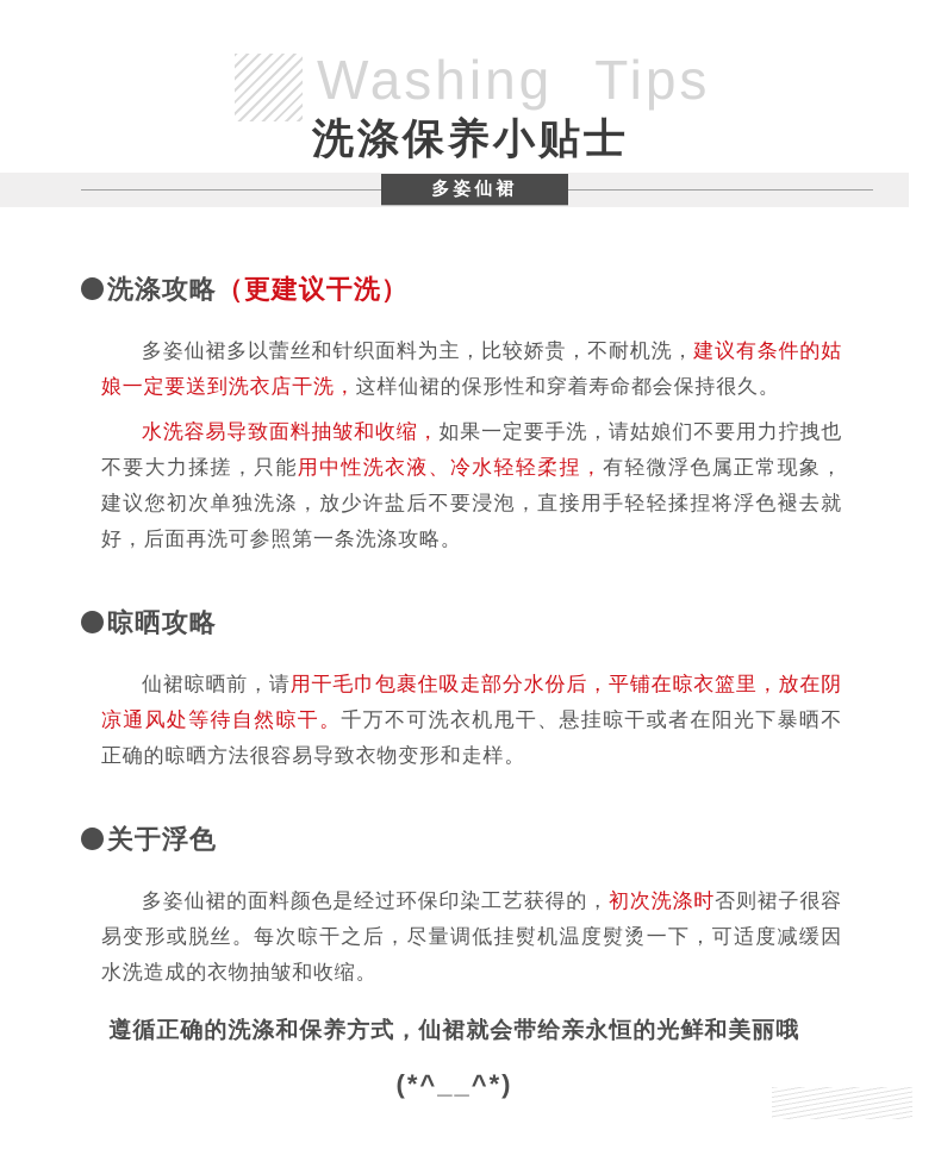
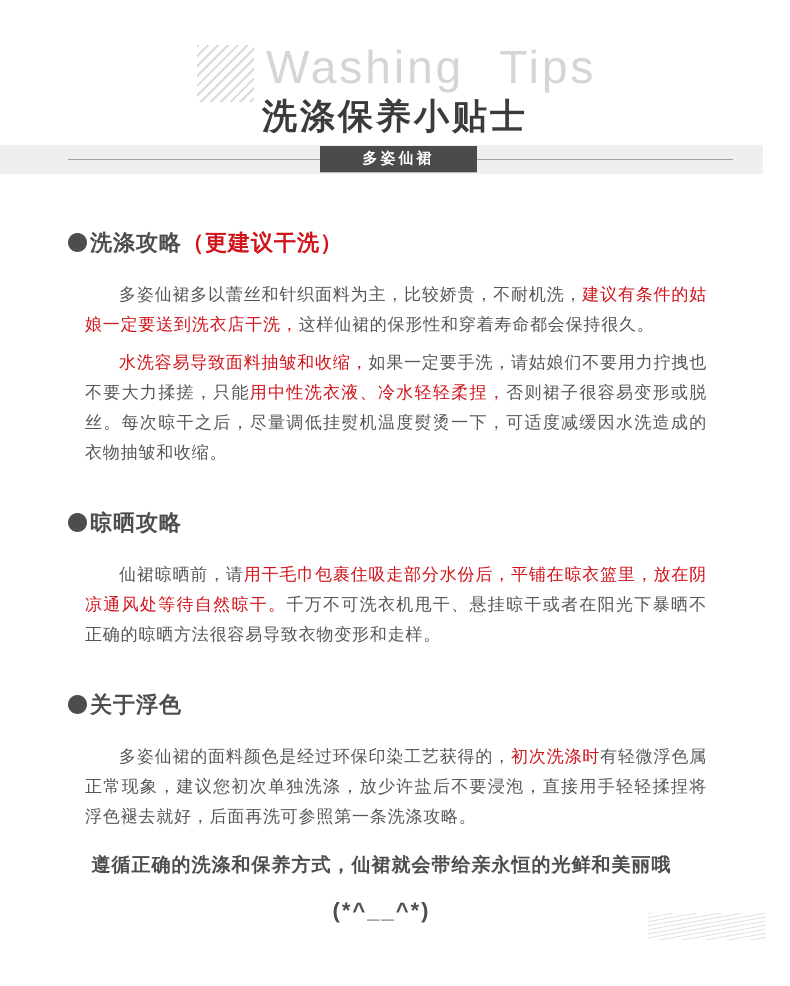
  Washing Tips
  洗涤保养小贴士
  多姿仙裙
  洗涤攻略（更建议干洗）
  多姿仙裙多以蕾丝和针织面料为主，比较娇贵，不耐机洗，建议有条件的姑娘一定要送到洗衣店干洗，这样仙裙的保形性和穿着寿命都会保持很久。
- 水洗容易导致面料抽皱和收缩，如果一定要手洗，请姑娘们不要用力拧拽也不要大力揉搓，只能用中性洗衣液、冷水轻轻柔捏，有轻微浮色属正常现象，建议您初次单独洗涤，放少许盐后不要浸泡，直接用手轻轻揉捏将浮色褪去就好，后面再洗可参照第一条洗涤攻略。
+ 水洗容易导致面料抽皱和收缩，如果一定要手洗，请姑娘们不要用力拧拽也不要大力揉搓，只能用中性洗衣液、冷水轻轻柔捏，否则裙子很容易变形或脱丝。每次晾干之后，尽量调低挂熨机温度熨烫一下，可适度减缓因水洗造成的衣物抽皱和收缩。
  晾晒攻略
  仙裙晾晒前，请用干毛巾包裹住吸走部分水份后，平铺在晾衣篮里，放在阴凉通风处等待自然晾干。千万不可洗衣机甩干、悬挂晾干或者在阳光下暴晒不正确的晾晒方法很容易导致衣物变形和走样。
  关于浮色
- 多姿仙裙的面料颜色是经过环保印染工艺获得的，初次洗涤时否则裙子很容易变形或脱丝。每次晾干之后，尽量调低挂熨机温度熨烫一下，可适度减缓因水洗造成的衣物抽皱和收缩。
+ 多姿仙裙的面料颜色是经过环保印染工艺获得的，初次洗涤时有轻微浮色属正常现象，建议您初次单独洗涤，放少许盐后不要浸泡，直接用手轻轻揉捏将浮色褪去就好，后面再洗可参照第一条洗涤攻略。
  遵循正确的洗涤和保养方式，仙裙就会带给亲永恒的光鲜和美丽哦
  (*^__^*)
